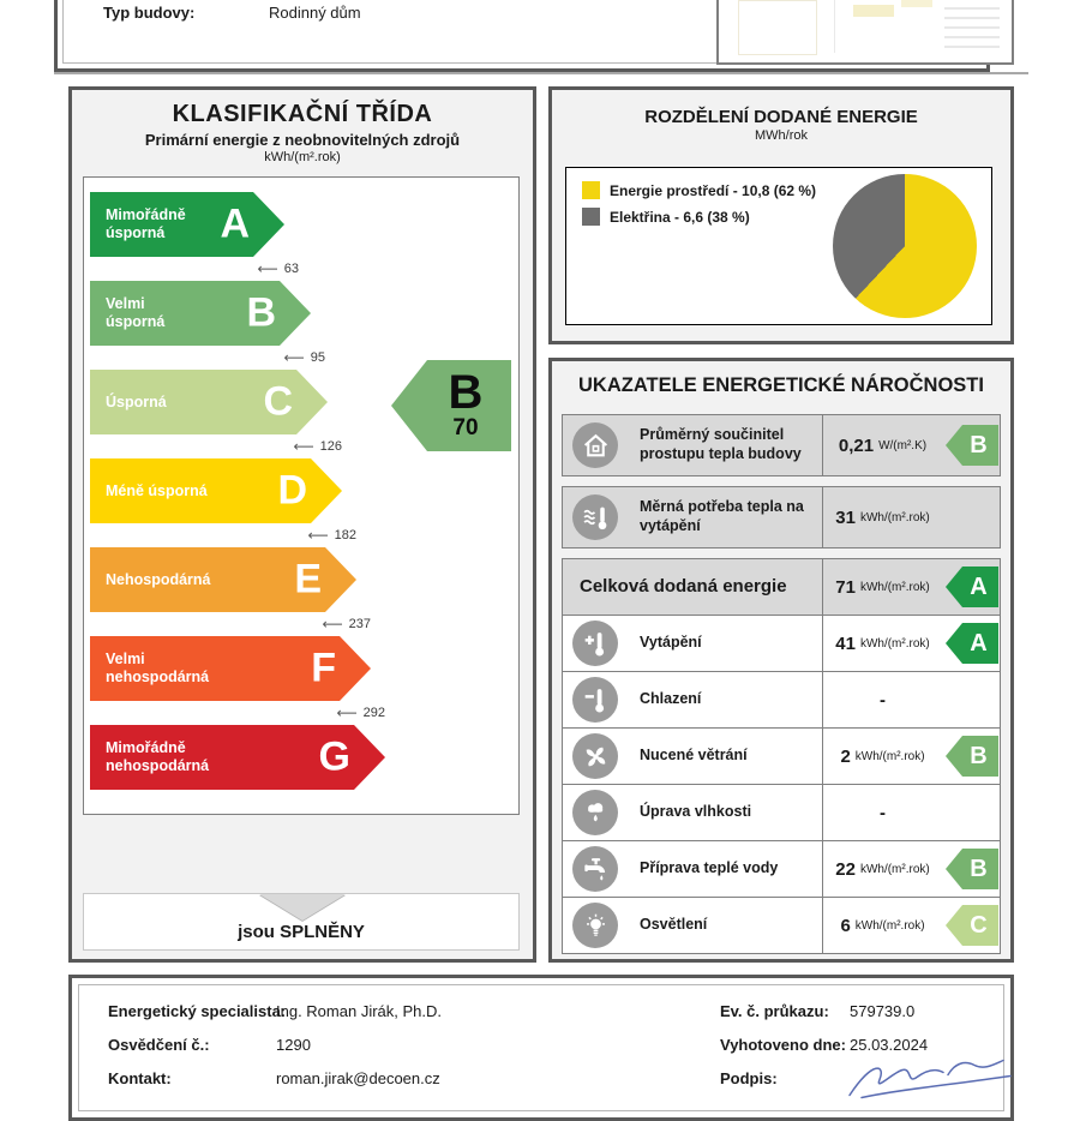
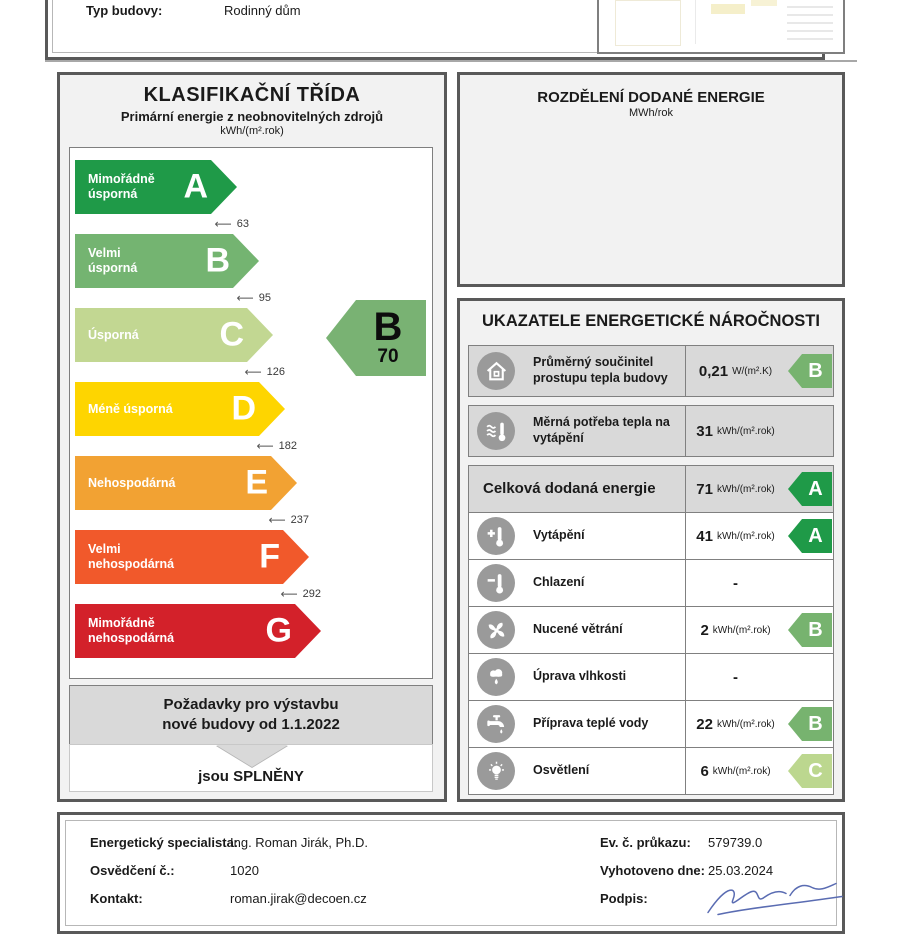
  Typ budovy:
  Rodinný dům
  KLASIFIKAČNÍ TŘÍDA
  Primární energie z neobnovitelných zdrojů
  kWh/(m².rok)
  Mimořádně
  úsporná
  A
  ⟵
  63
  Velmi
  úsporná
  B
  ⟵
  95
  Úsporná
  C
  ⟵
  126
  Méně úsporná
  D
  ⟵
  182
  Nehospodárná
  E
  ⟵
  237
  Velmi
  nehospodárná
  F
  ⟵
  292
  Mimořádně
  nehospodárná
  G
  B
  70
+ Požadavky pro výstavbu
+ nové budovy od 1.1.2022
  jsou SPLNĚNY
  ROZDĚLENÍ DODANÉ ENERGIE
  MWh/rok
- Energie prostředí - 10,8 (62 %)
- Elektřina - 6,6 (38 %)
  UKAZATELE ENERGETICKÉ NÁROČNOSTI
  Průměrný součinitel prostupu tepla budovy
  0,21
  W/(m².K)
  B
  Měrná potřeba tepla na vytápění
  31
  kWh/(m².rok)
  Celková dodaná energie
  71
  kWh/(m².rok)
  A
  Vytápění
  41
  kWh/(m².rok)
  A
  Chlazení
  -
  Nucené větrání
  2
  kWh/(m².rok)
  B
  Úprava vlhkosti
  -
  Příprava teplé vody
  22
  kWh/(m².rok)
  B
  Osvětlení
  6
  kWh/(m².rok)
  C
  Energetický specialista:
  Ing. Roman Jirák, Ph.D.
  Osvědčení č.:
- 1290
+ 1020
  Kontakt:
  roman.jirak@decoen.cz
  Ev. č. průkazu:
  579739.0
  Vyhotoveno dne:
  25.03.2024
  Podpis:
